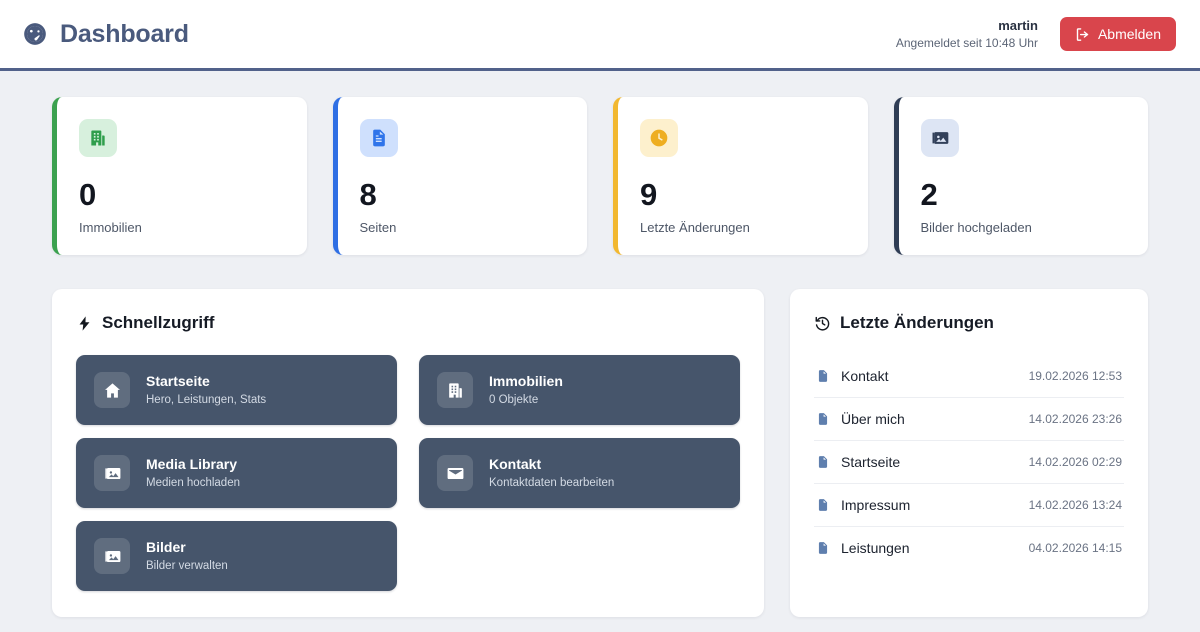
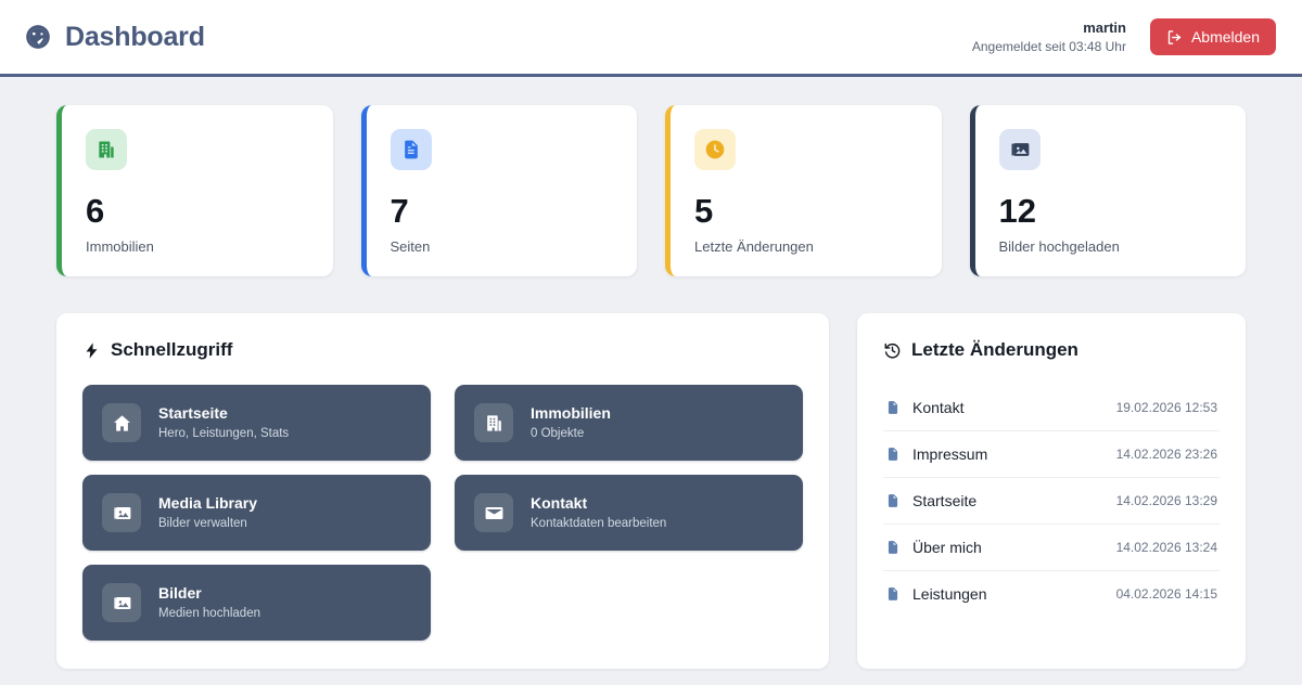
  Dashboard
  martin
- Angemeldet seit 10:48 Uhr
+ Angemeldet seit 03:48 Uhr
  Abmelden
- 0
+ 6
  Immobilien
- 8
+ 7
  Seiten
- 9
+ 5
  Letzte Änderungen
- 2
+ 12
  Bilder hochgeladen
  Schnellzugriff
  Startseite
  Hero, Leistungen, Stats
  Immobilien
  0 Objekte
  Media Library
- Medien hochladen
+ Bilder verwalten
  Kontakt
  Kontaktdaten bearbeiten
  Bilder
- Bilder verwalten
+ Medien hochladen
  Letzte Änderungen
  Kontakt
  19.02.2026 12:53
- Über mich
+ Impressum
  14.02.2026 23:26
  Startseite
- 14.02.2026 02:29
+ 14.02.2026 13:29
- Impressum
+ Über mich
  14.02.2026 13:24
  Leistungen
  04.02.2026 14:15
